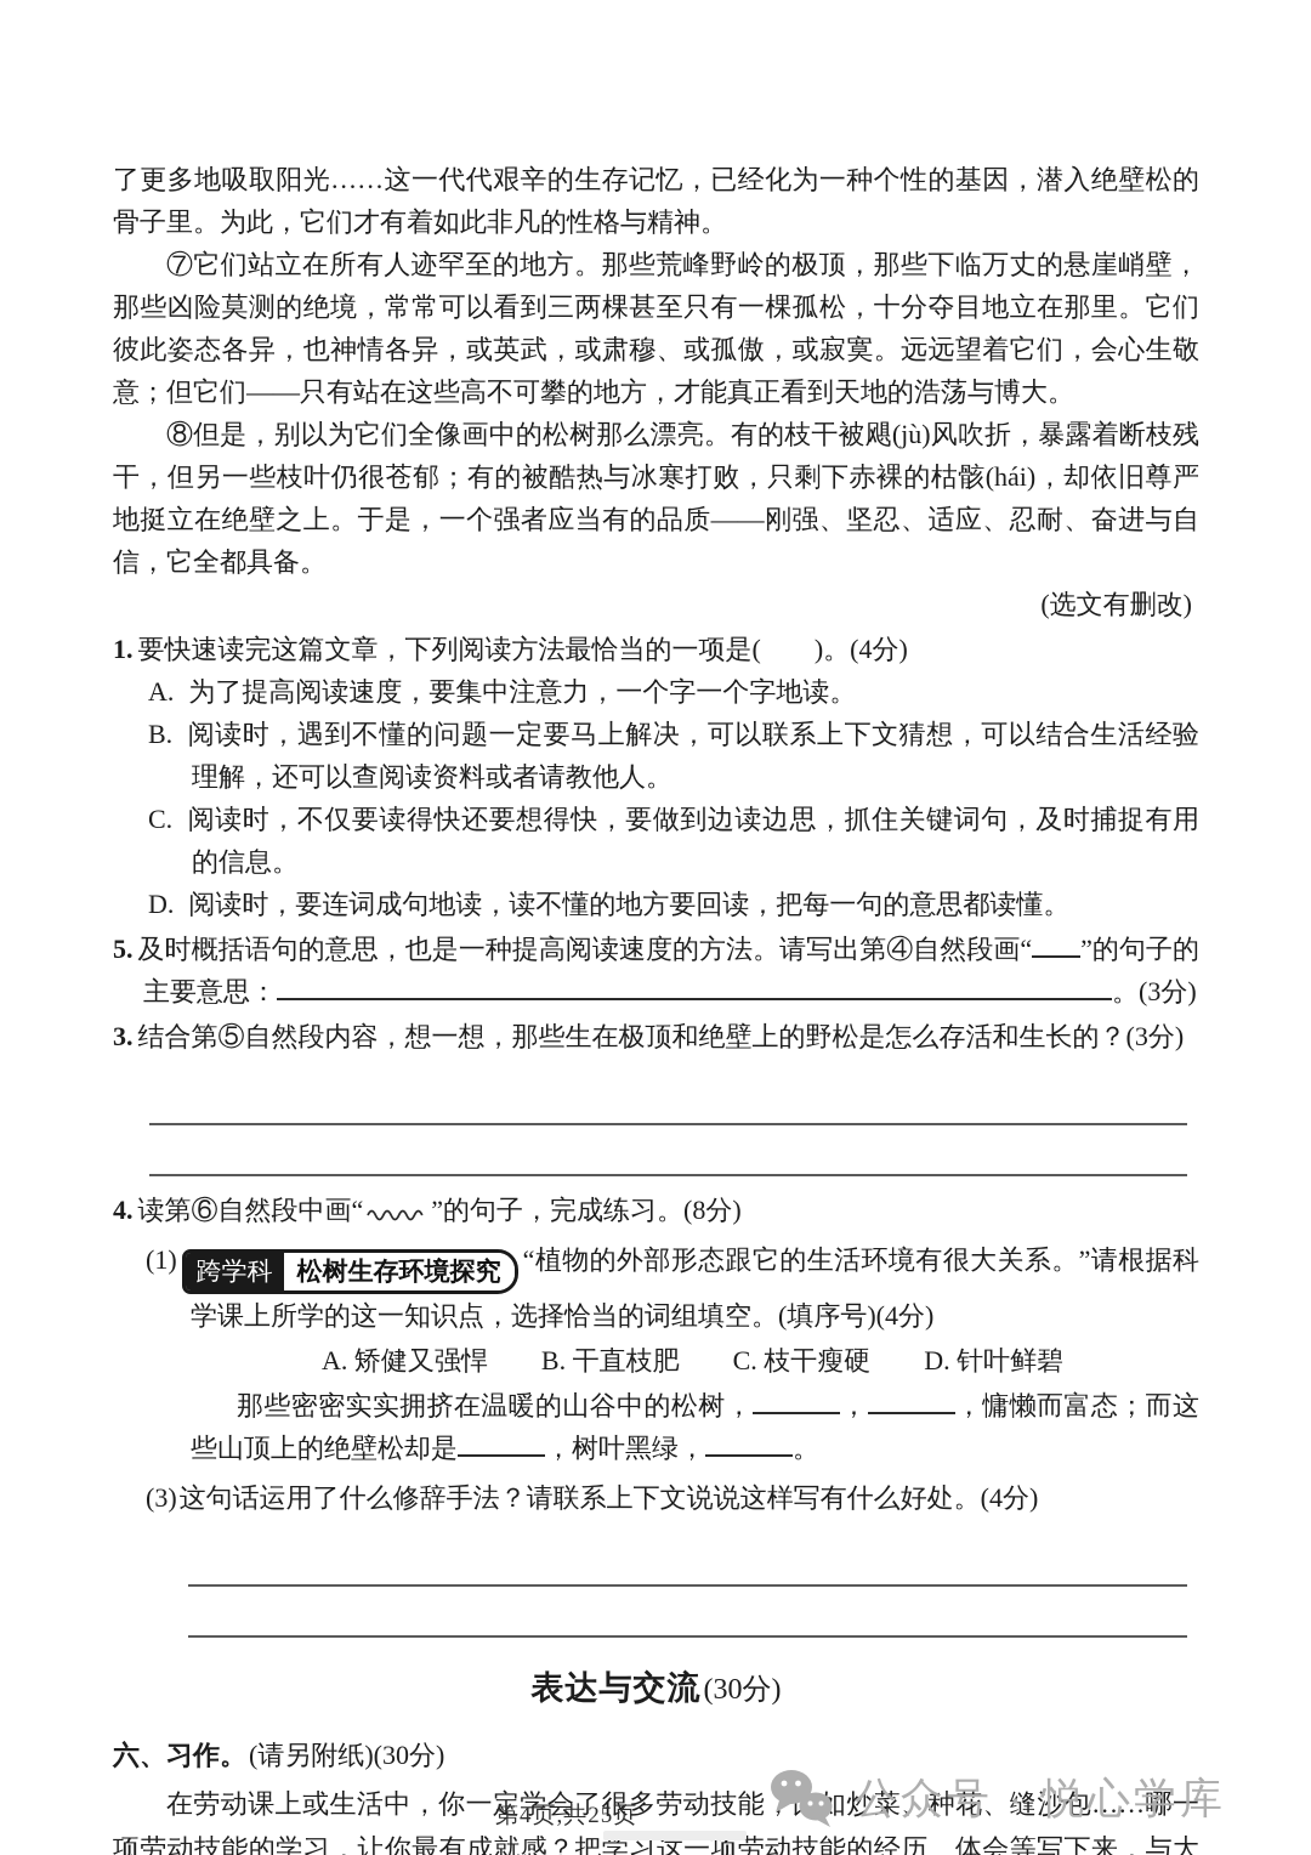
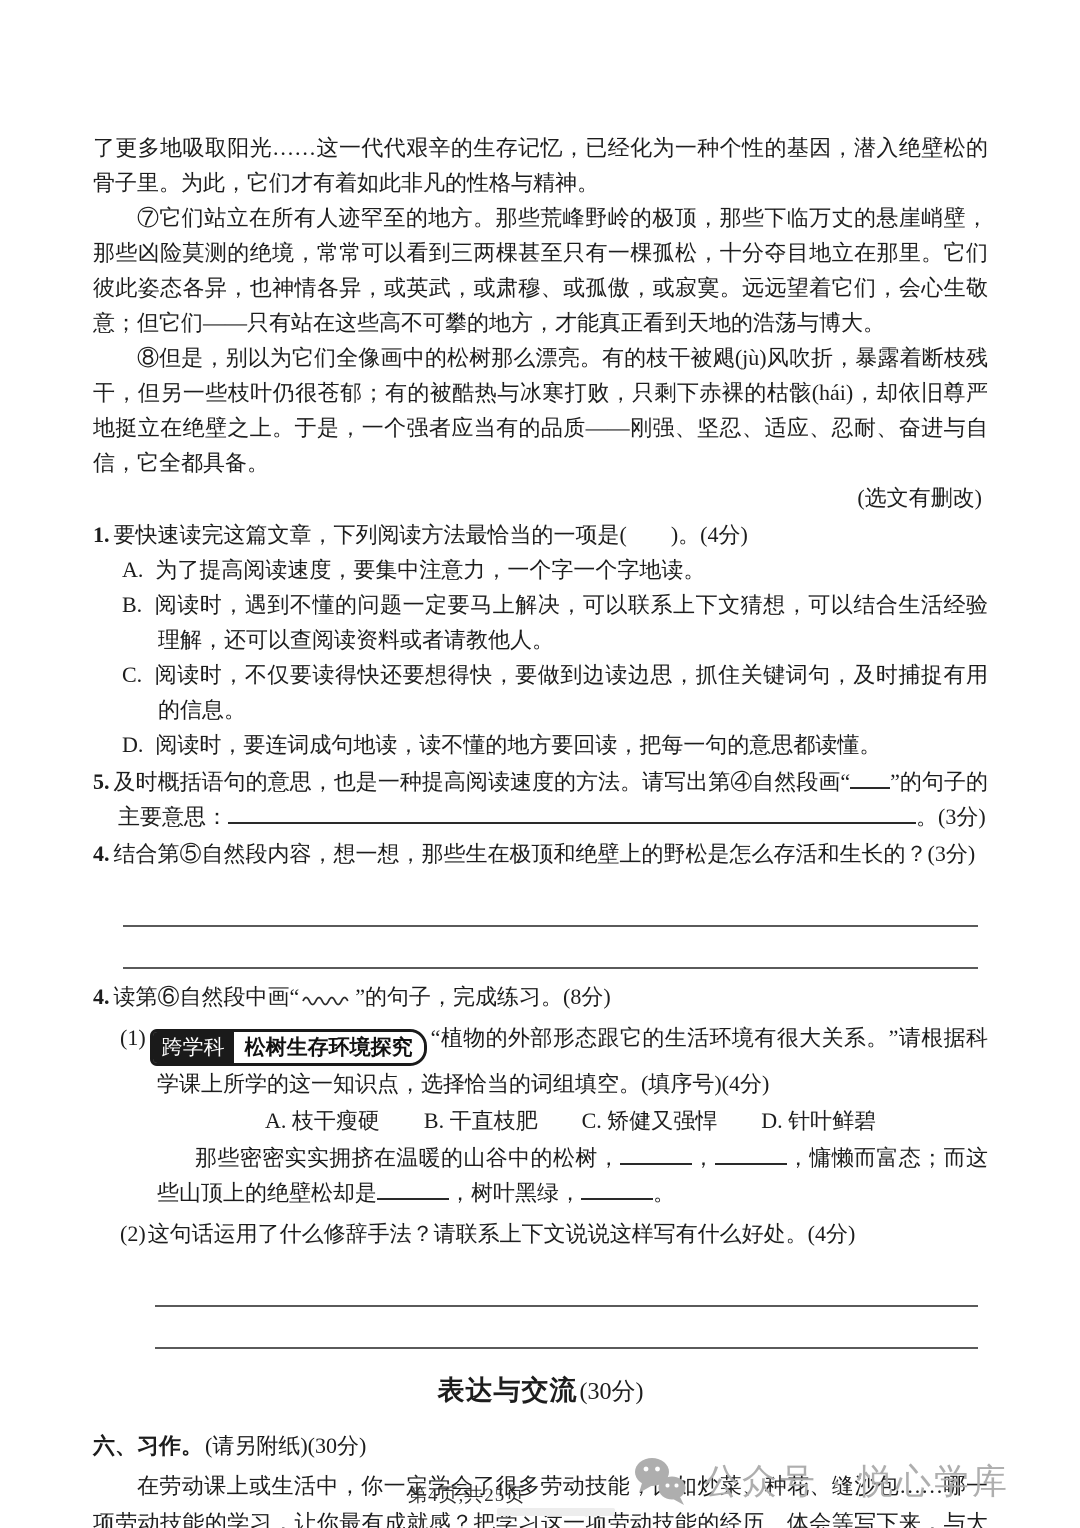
  了更多地吸取阳光……这一代代艰辛的生存记忆，已经化为一种个性的基因，潜入绝壁松的骨子里。为此，它们才有着如此非凡的性格与精神。
  ⑦它们站立在所有人迹罕至的地方。那些荒峰野岭的极顶，那些下临万丈的悬崖峭壁，那些凶险莫测的绝境，常常可以看到三两棵甚至只有一棵孤松，十分夺目地立在那里。它们彼此姿态各异，也神情各异，或英武，或肃穆、或孤傲，或寂寞。远远望着它们，会心生敬意；但它们——只有站在这些高不可攀的地方，才能真正看到天地的浩荡与博大。
  ⑧但是，别以为它们全像画中的松树那么漂亮。有的枝干被飓(jù)风吹折，暴露着断枝残干，但另一些枝叶仍很苍郁；有的被酷热与冰寒打败，只剩下赤裸的枯骸(hái)，却依旧尊严地挺立在绝壁之上。于是，一个强者应当有的品质——刚强、坚忍、适应、忍耐、奋进与自信，它全都具备。
  (选文有删改)
  1. 要快速读完这篇文章，下列阅读方法最恰当的一项是( )。(4分)
  A. 为了提高阅读速度，要集中注意力，一个字一个字地读。
  B. 阅读时，遇到不懂的问题一定要马上解决，可以联系上下文猜想，可以结合生活经验理解，还可以查阅读资料或者请教他人。
  C. 阅读时，不仅要读得快还要想得快，要做到边读边思，抓住关键词句，及时捕捉有用的信息。
  D. 阅读时，要连词成句地读，读不懂的地方要回读，把每一句的意思都读懂。
  5. 及时概括语句的意思，也是一种提高阅读速度的方法。请写出第④自然段画“ ”的句子的主要意思： 。(3分)
- 3. 结合第⑤自然段内容，想一想，那些生在极顶和绝壁上的野松是怎么存活和生长的？(3分)
+ 4. 结合第⑤自然段内容，想一想，那些生在极顶和绝壁上的野松是怎么存活和生长的？(3分)
  4. 读第⑥自然段中画“ ”的句子，完成练习。(8分)
  (1)
  跨学科
  松树生存环境探究
  “植物的外部形态跟它的生活环境有很大关系。”请根据科学课上所学的这一知识点，选择恰当的词组填空。(填序号)(4分)
- A. 矫健又强悍
+ A. 枝干瘦硬
  B. 干直枝肥
- C. 枝干瘦硬
+ C. 矫健又强悍
  D. 针叶鲜碧
  那些密密实实拥挤在温暖的山谷中的松树， ， ，慵懒而富态；而这些山顶上的绝壁松却是 ，树叶黑绿， 。
- (3)这句话运用了什么修辞手法？请联系上下文说说这样写有什么好处。(4分)
+ (2)这句话运用了什么修辞手法？请联系上下文说说这样写有什么好处。(4分)
  表达与交流(30分)
  六、习作。(请另附纸)(30分)
  在劳动课上或生活中，你一定学会了很多劳动技能如炒菜、种花、缝沙包……哪一项劳动技能的学习，让你最有成就感？把学习这一项劳动技能的经历、体会等写下来，与大
  第4页,共25页
  公众号 · 悦心学库
